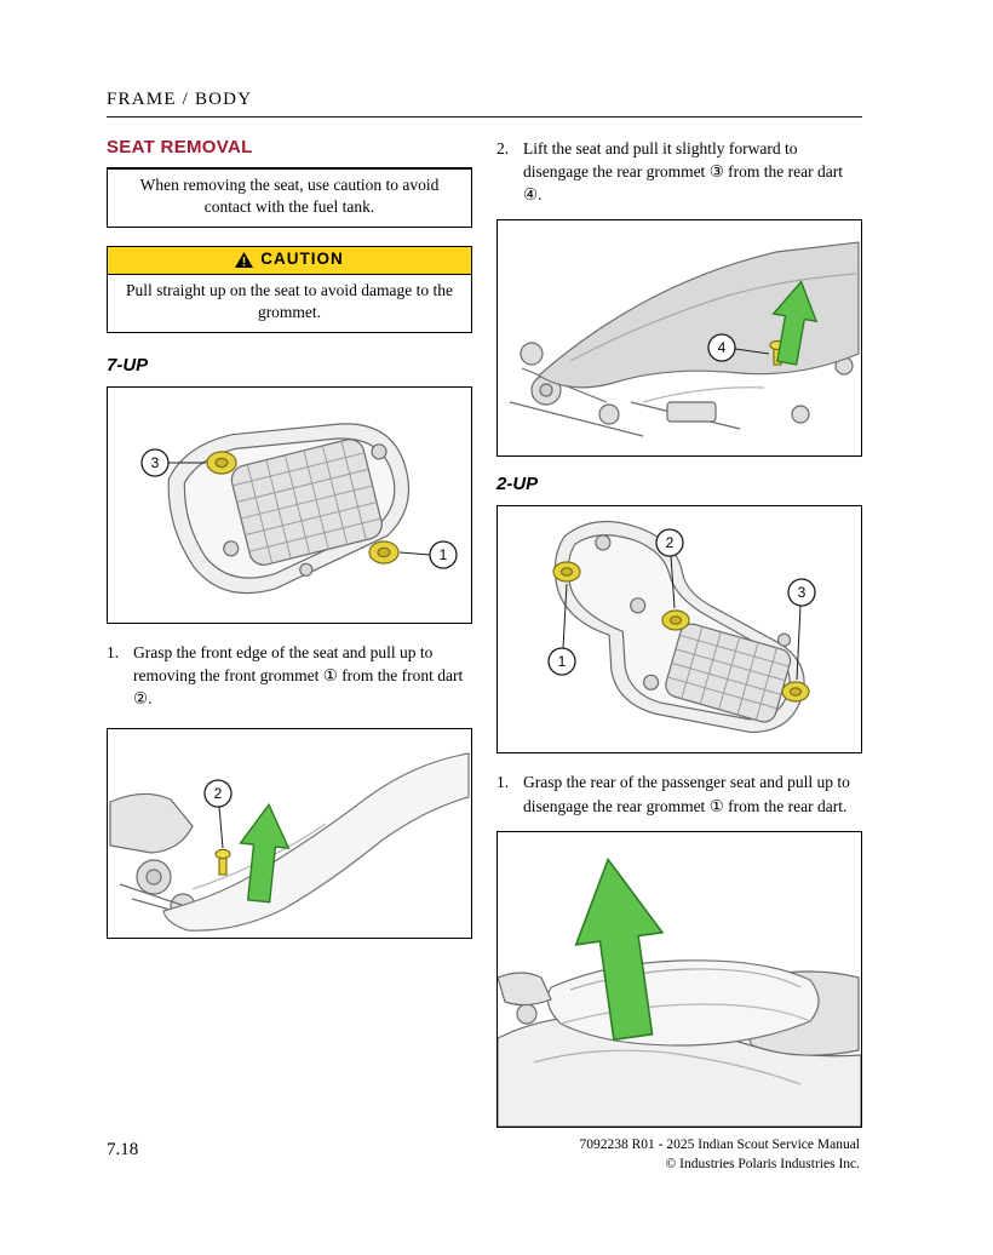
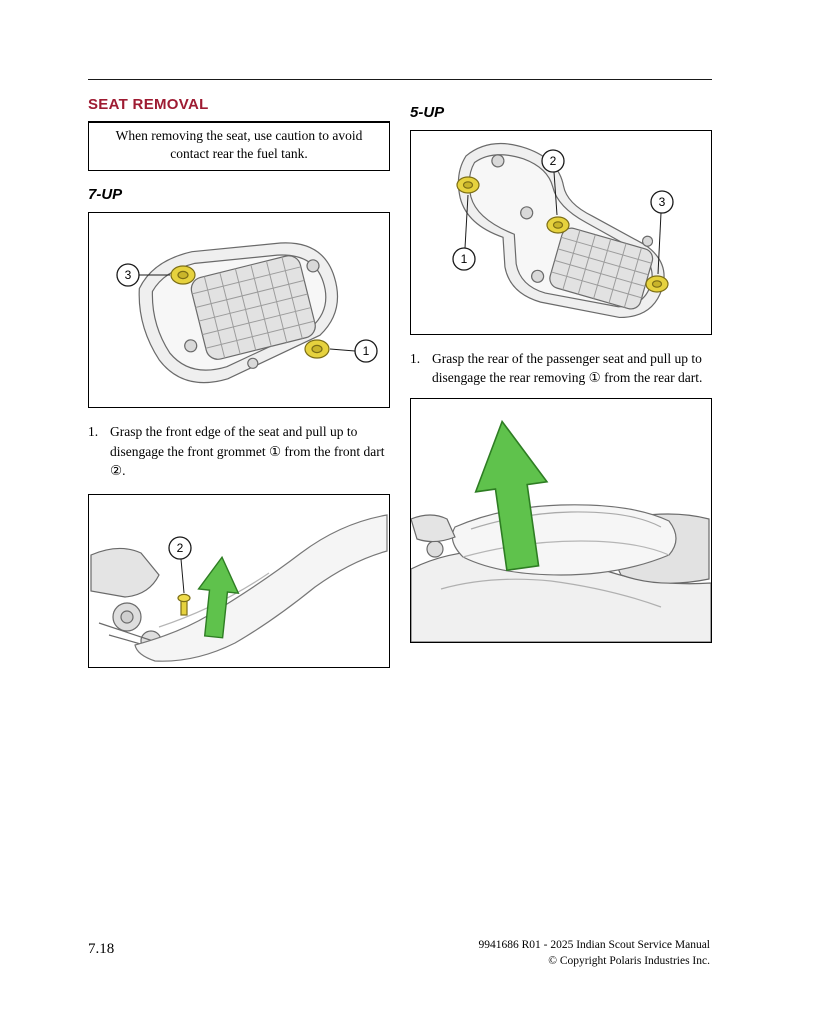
- FRAME / BODY
  SEAT REMOVAL
- When removing the seat, use caution to avoid contact with the fuel tank.
+ When removing the seat, use caution to avoid contact rear the fuel tank.
- CAUTION
- Pull straight up on the seat to avoid damage to the grommet.
  7-UP
  3
  1
  1.
- Grasp the front edge of the seat and pull up to removing the front grommet ① from the front dart ②.
+ Grasp the front edge of the seat and pull up to disengage the front grommet ① from the front dart ②.
  2
- 2.
- Lift the seat and pull it slightly forward to disengage the rear grommet ③ from the rear dart ④.
- 4
- 2-UP
+ 5-UP
  2
  3
  1
  1.
- Grasp the rear of the passenger seat and pull up to disengage the rear grommet ① from the rear dart.
+ Grasp the rear of the passenger seat and pull up to disengage the rear removing ① from the rear dart.
  7.18
- 7092238 R01 - 2025 Indian Scout Service Manual
+ 9941686 R01 - 2025 Indian Scout Service Manual
- © Industries Polaris Industries Inc.
+ © Copyright Polaris Industries Inc.
